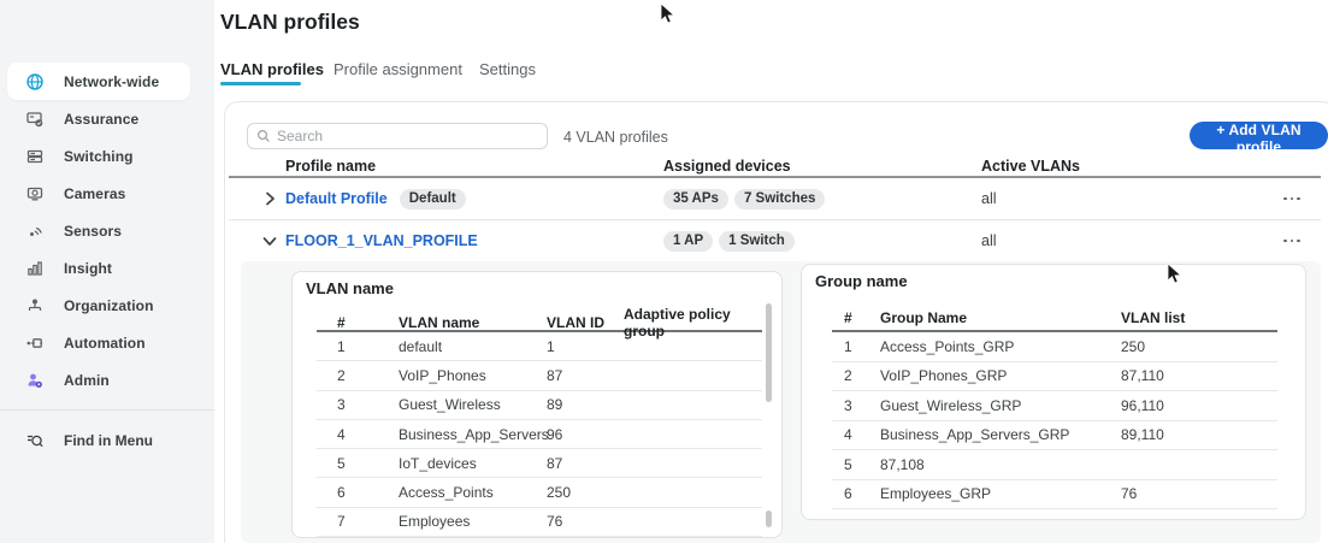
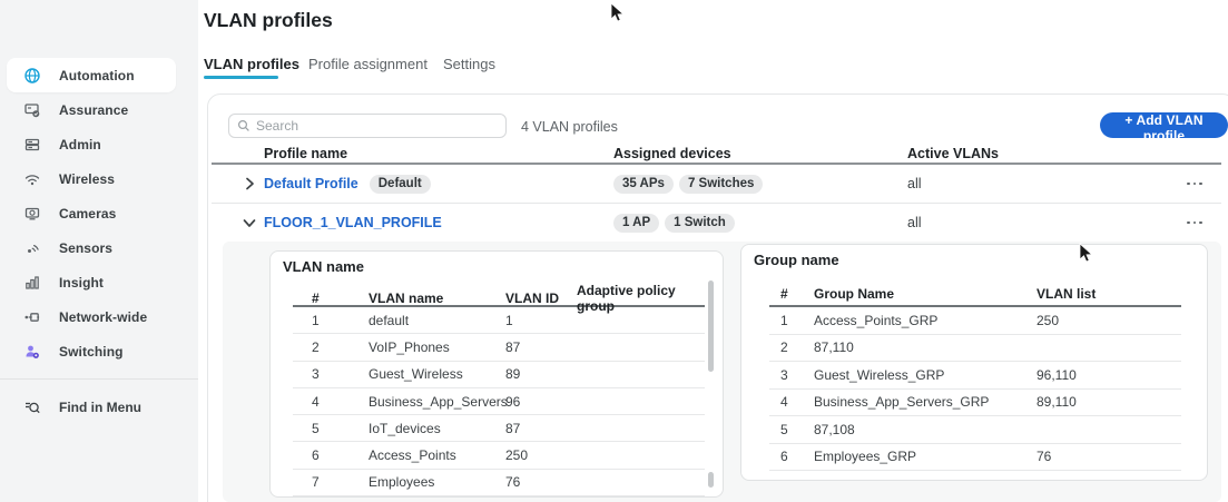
- Network-wide
+ Automation
  Assurance
- Switching
+ Admin
+ Wireless
  Cameras
  Sensors
  Insight
- Organization
- Automation
+ Network-wide
- Admin
+ Switching
  Find in Menu
  VLAN profiles
  VLAN profiles
  Profile assignment
  Settings
  Search
  4 VLAN profiles
  + Add VLAN profile
  Profile name
  Assigned devices
  Active VLANs
  Default Profile
  Default
  35 APs
  7 Switches
  all
  FLOOR_1_VLAN_PROFILE
  1 AP
  1 Switch
  all
  VLAN name
  #
  VLAN name
  VLAN ID
  Adaptive policy group
  1
  default
  1
  2
  VoIP_Phones
  87
  3
  Guest_Wireless
  89
  4
  Business_App_Servers
  96
  5
  IoT_devices
  87
  6
  Access_Points
  250
  7
  Employees
  76
  Group name
  #
  Group Name
  VLAN list
  1
  Access_Points_GRP
  250
  2
- VoIP_Phones_GRP
  87,110
  3
  Guest_Wireless_GRP
  96,110
  4
  Business_App_Servers_GRP
  89,110
  5
  87,108
  6
  Employees_GRP
  76
